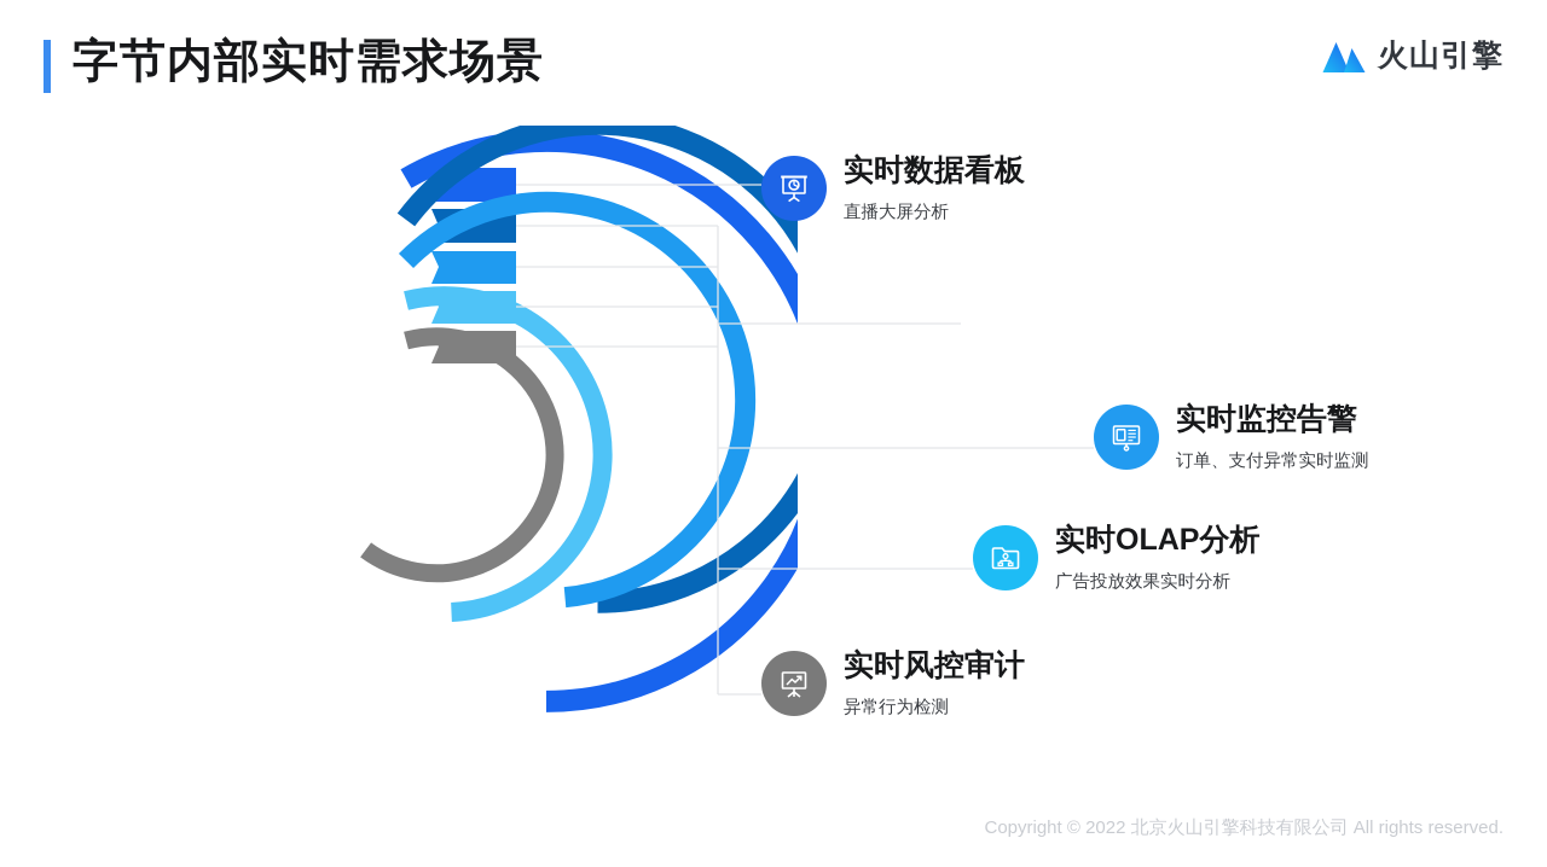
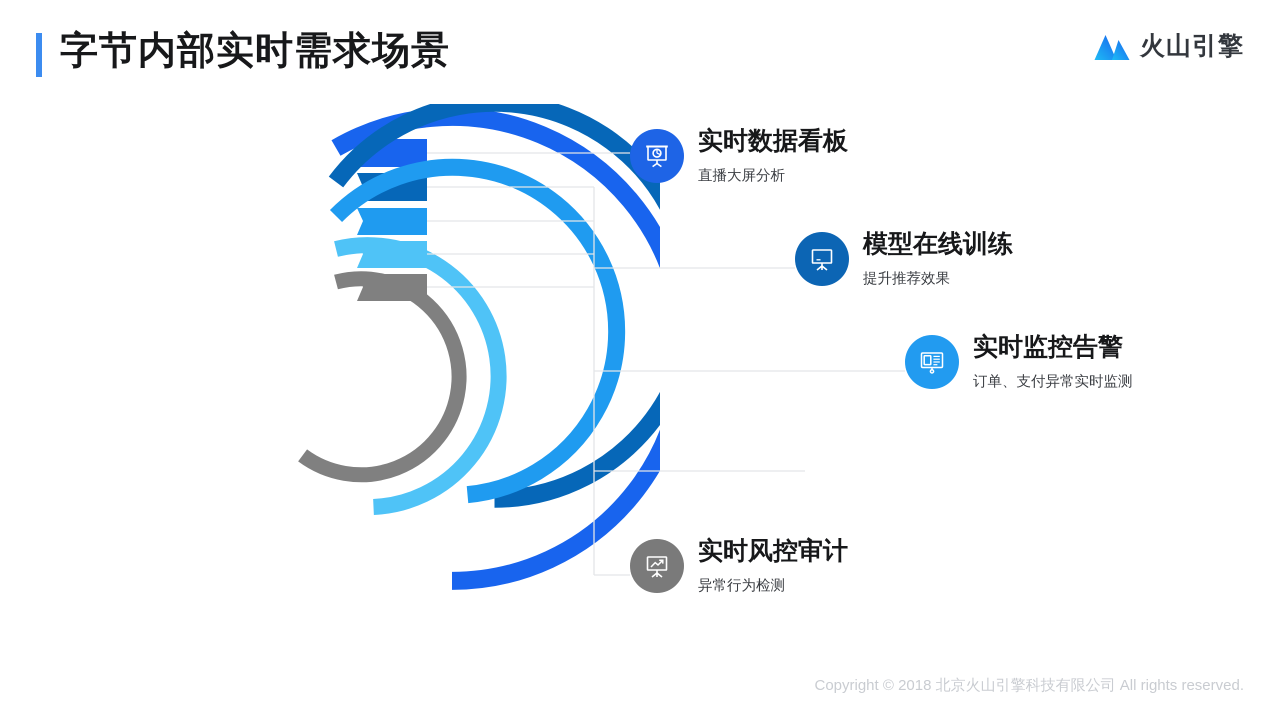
  字节内部实时需求场景
  火山引擎
  实时数据看板
  直播大屏分析
+ 模型在线训练
+ 提升推荐效果
  实时监控告警
  订单、支付异常实时监测
- 实时OLAP分析
- 广告投放效果实时分析
  实时风控审计
  异常行为检测
- Copyright © 2022 北京火山引擎科技有限公司 All rights reserved.
+ Copyright © 2018 北京火山引擎科技有限公司 All rights reserved.
